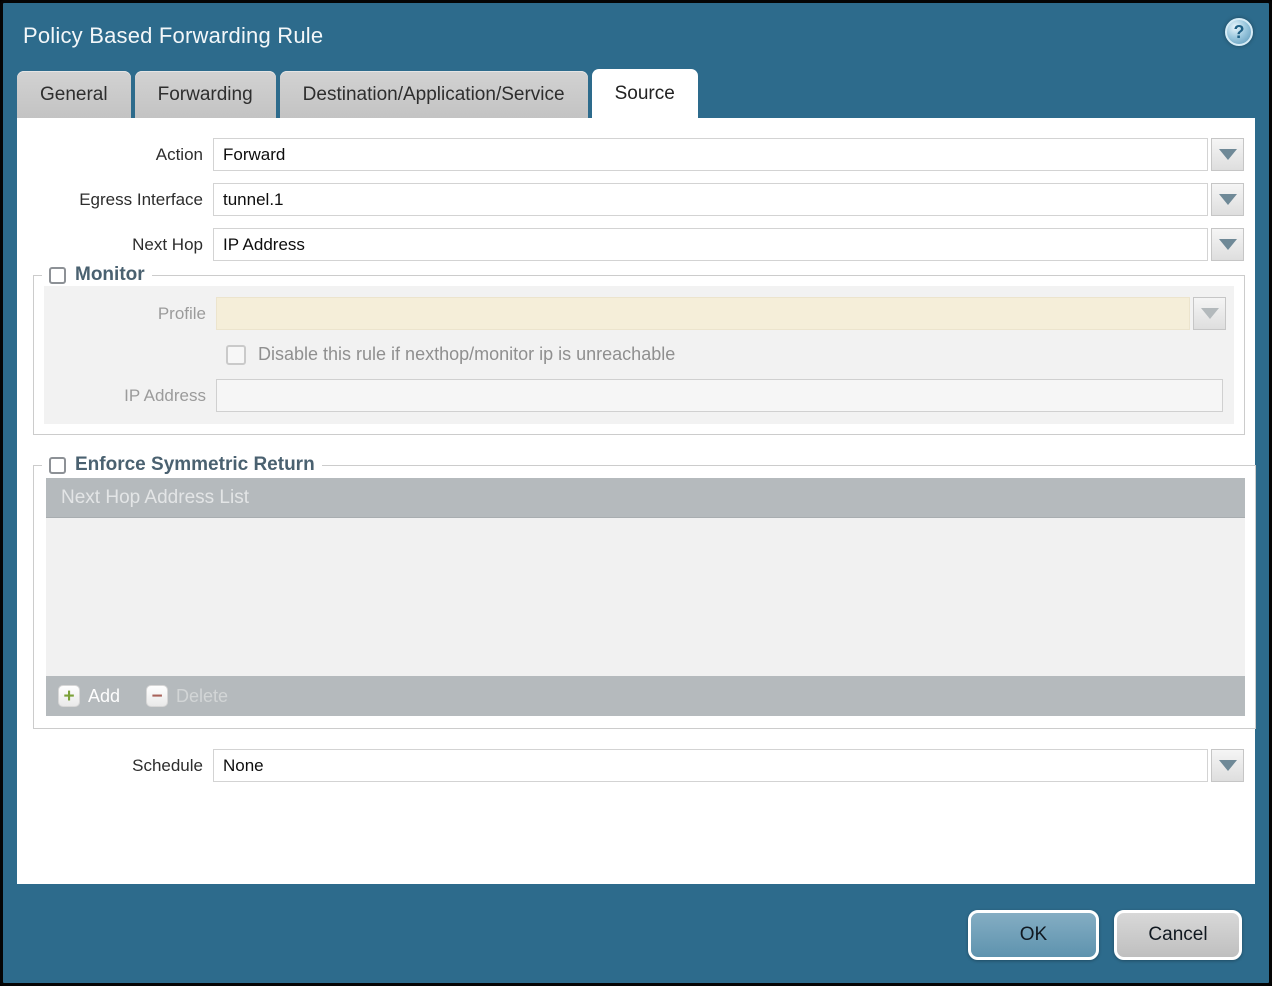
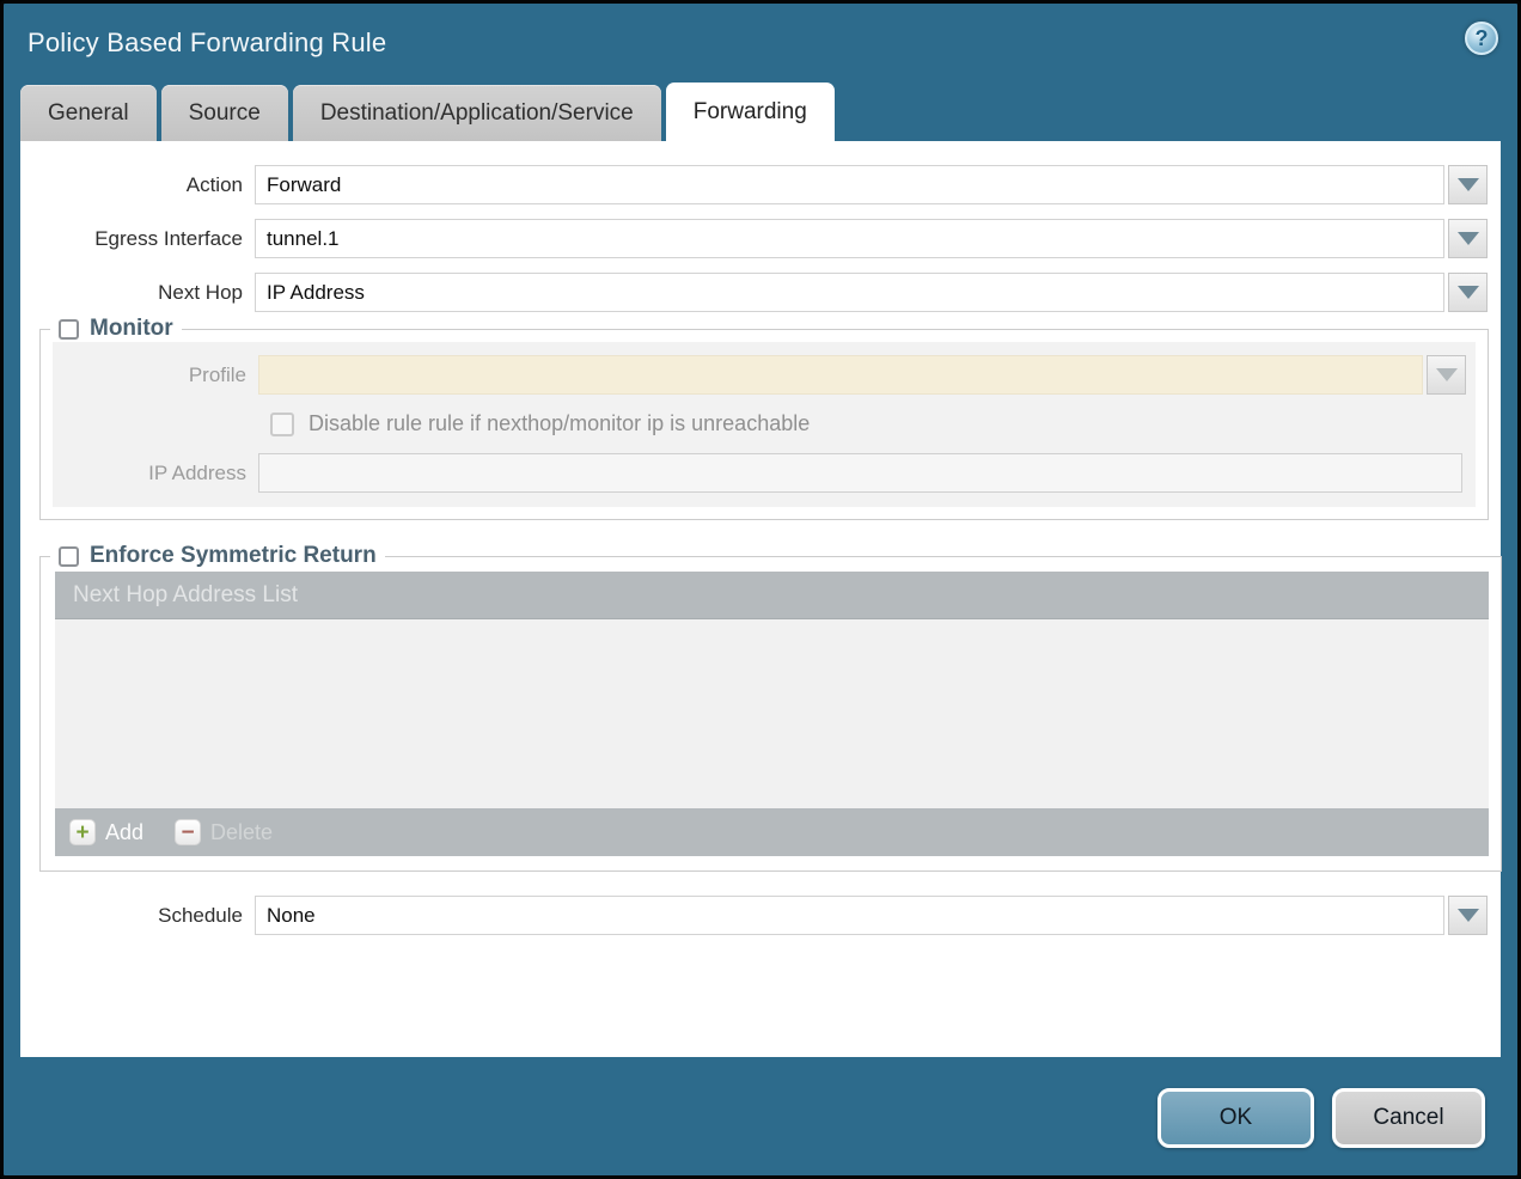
  Policy Based Forwarding Rule
  ?
  General
- Forwarding
+ Source
  Destination/Application/Service
- Source
+ Forwarding
  Action
  Forward
  Egress Interface
  tunnel.1
  Next Hop
  IP Address
  Monitor
  Profile
- Disable this rule if nexthop/monitor ip is unreachable
+ Disable rule rule if nexthop/monitor ip is unreachable
  IP Address
  Enforce Symmetric Return
  Next Hop Address List
  +
  Add
  −
  Delete
  Schedule
  None
  OK
  Cancel
